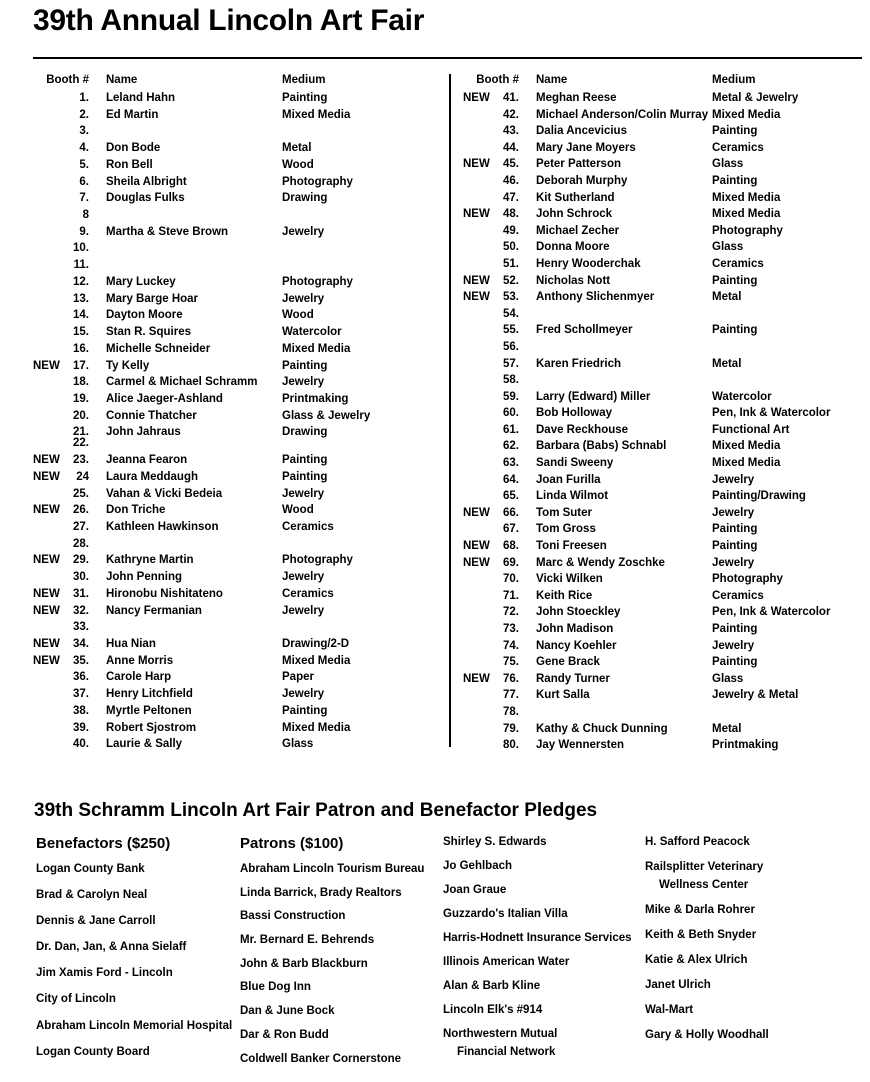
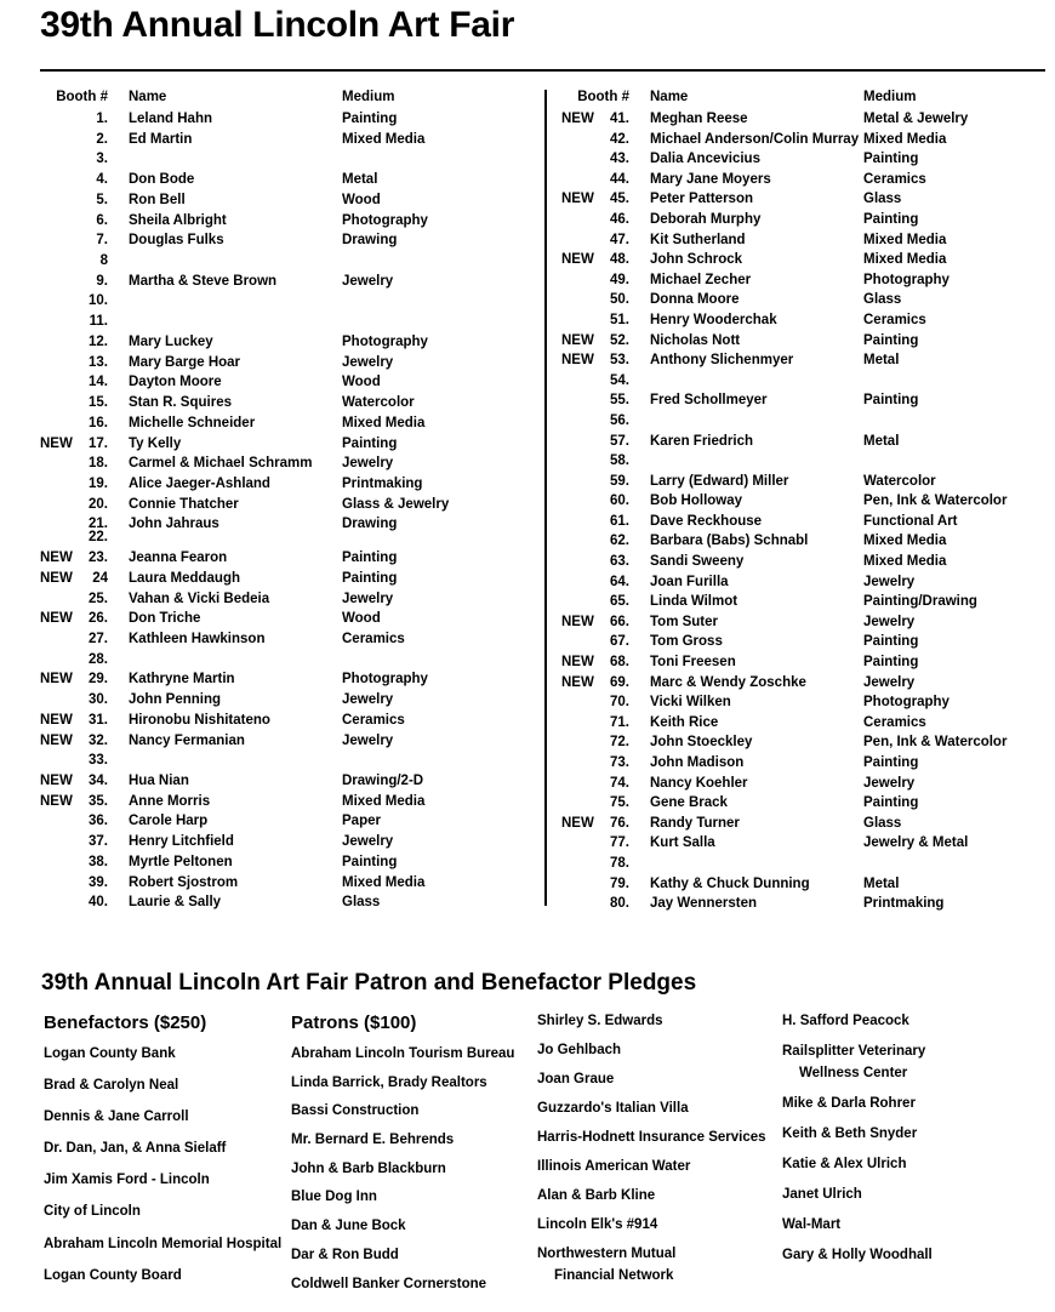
  39th Annual Lincoln Art Fair
  Booth #
  Name
  Medium
  1.
  Leland Hahn
  Painting
  2.
  Ed Martin
  Mixed Media
  3.
  4.
  Don Bode
  Metal
  5.
  Ron Bell
  Wood
  6.
  Sheila Albright
  Photography
  7.
  Douglas Fulks
  Drawing
  8
  9.
  Martha & Steve Brown
  Jewelry
  10.
  11.
  12.
  Mary Luckey
  Photography
  13.
  Mary Barge Hoar
  Jewelry
  14.
  Dayton Moore
  Wood
  15.
  Stan R. Squires
  Watercolor
  16.
  Michelle Schneider
  Mixed Media
  NEW
  17.
  Ty Kelly
  Painting
  18.
  Carmel & Michael Schramm
  Jewelry
  19.
  Alice Jaeger-Ashland
  Printmaking
  20.
  Connie Thatcher
  Glass & Jewelry
  21.
  John Jahraus
  Drawing
  22.
  NEW
  23.
  Jeanna Fearon
  Painting
  NEW
  24
  Laura Meddaugh
  Painting
  25.
  Vahan & Vicki Bedeia
  Jewelry
  NEW
  26.
  Don Triche
  Wood
  27.
  Kathleen Hawkinson
  Ceramics
  28.
  NEW
  29.
  Kathryne Martin
  Photography
  30.
  John Penning
  Jewelry
  NEW
  31.
  Hironobu Nishitateno
  Ceramics
  NEW
  32.
  Nancy Fermanian
  Jewelry
  33.
  NEW
  34.
  Hua Nian
  Drawing/2-D
  NEW
  35.
  Anne Morris
  Mixed Media
  36.
  Carole Harp
  Paper
  37.
  Henry Litchfield
  Jewelry
  38.
  Myrtle Peltonen
  Painting
  39.
  Robert Sjostrom
  Mixed Media
  40.
  Laurie & Sally
  Glass
  Booth #
  Name
  Medium
  NEW
  41.
  Meghan Reese
  Metal & Jewelry
  42.
  Michael Anderson/Colin Murray
  Mixed Media
  43.
  Dalia Ancevicius
  Painting
  44.
  Mary Jane Moyers
  Ceramics
  NEW
  45.
  Peter Patterson
  Glass
  46.
  Deborah Murphy
  Painting
  47.
  Kit Sutherland
  Mixed Media
  NEW
  48.
  John Schrock
  Mixed Media
  49.
  Michael Zecher
  Photography
  50.
  Donna Moore
  Glass
  51.
  Henry Wooderchak
  Ceramics
  NEW
  52.
  Nicholas Nott
  Painting
  NEW
  53.
  Anthony Slichenmyer
  Metal
  54.
  55.
  Fred Schollmeyer
  Painting
  56.
  57.
  Karen Friedrich
  Metal
  58.
  59.
  Larry (Edward) Miller
  Watercolor
  60.
  Bob Holloway
  Pen, Ink & Watercolor
  61.
  Dave Reckhouse
  Functional Art
  62.
  Barbara (Babs) Schnabl
  Mixed Media
  63.
  Sandi Sweeny
  Mixed Media
  64.
  Joan Furilla
  Jewelry
  65.
  Linda Wilmot
  Painting/Drawing
  NEW
  66.
  Tom Suter
  Jewelry
  67.
  Tom Gross
  Painting
  NEW
  68.
  Toni Freesen
  Painting
  NEW
  69.
  Marc & Wendy Zoschke
  Jewelry
  70.
  Vicki Wilken
  Photography
  71.
  Keith Rice
  Ceramics
  72.
  John Stoeckley
  Pen, Ink & Watercolor
  73.
  John Madison
  Painting
  74.
  Nancy Koehler
  Jewelry
  75.
  Gene Brack
  Painting
  NEW
  76.
  Randy Turner
  Glass
  77.
  Kurt Salla
  Jewelry & Metal
  78.
  79.
  Kathy & Chuck Dunning
  Metal
  80.
  Jay Wennersten
  Printmaking
- 39th Schramm Lincoln Art Fair Patron and Benefactor Pledges
+ 39th Annual Lincoln Art Fair Patron and Benefactor Pledges
  Benefactors ($250)
  Logan County Bank
  Brad & Carolyn Neal
  Dennis & Jane Carroll
  Dr. Dan, Jan, & Anna Sielaff
  Jim Xamis Ford - Lincoln
  City of Lincoln
  Abraham Lincoln Memorial Hospital
  Logan County Board
  Patrons ($100)
  Abraham Lincoln Tourism Bureau
  Linda Barrick, Brady Realtors
  Bassi Construction
  Mr. Bernard E. Behrends
  John & Barb Blackburn
  Blue Dog Inn
  Dan & June Bock
  Dar & Ron Budd
  Coldwell Banker Cornerstone
  Shirley S. Edwards
  Jo Gehlbach
  Joan Graue
  Guzzardo's Italian Villa
  Harris-Hodnett Insurance Services
  Illinois American Water
  Alan & Barb Kline
  Lincoln Elk's #914
  Northwestern Mutual
  Financial Network
  H. Safford Peacock
  Railsplitter Veterinary
  Wellness Center
  Mike & Darla Rohrer
  Keith & Beth Snyder
  Katie & Alex Ulrich
  Janet Ulrich
  Wal-Mart
  Gary & Holly Woodhall
